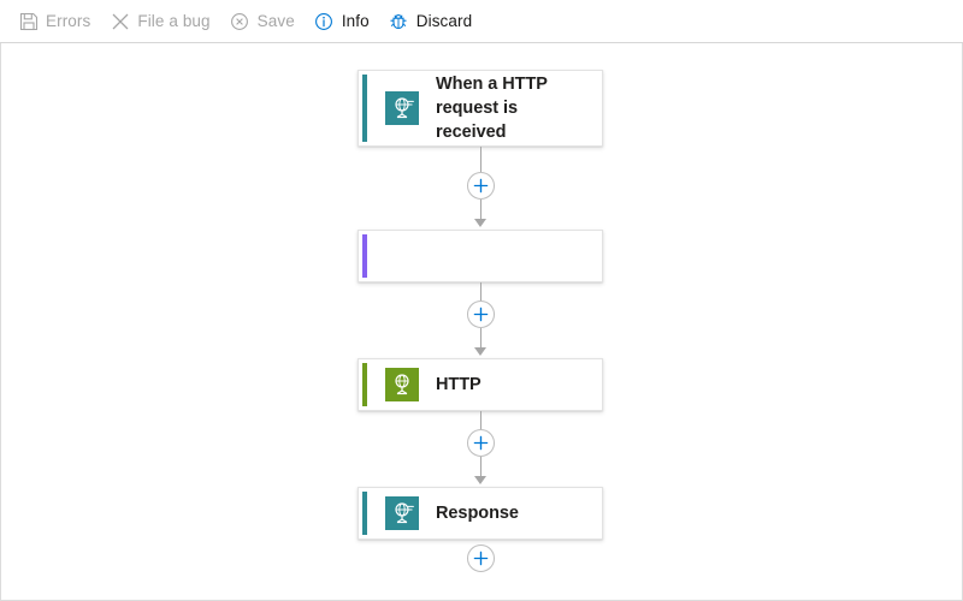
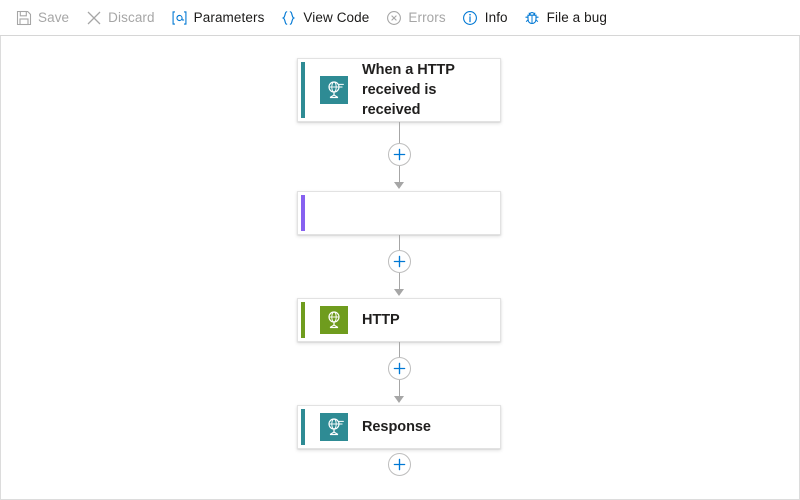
- Errors
+ Save
- File a bug
+ Discard
+ Parameters
+ View Code
- Save
+ Errors
  Info
- Discard
+ File a bug
- When a HTTP request is received
+ When a HTTP received is received
  HTTP
  Response
